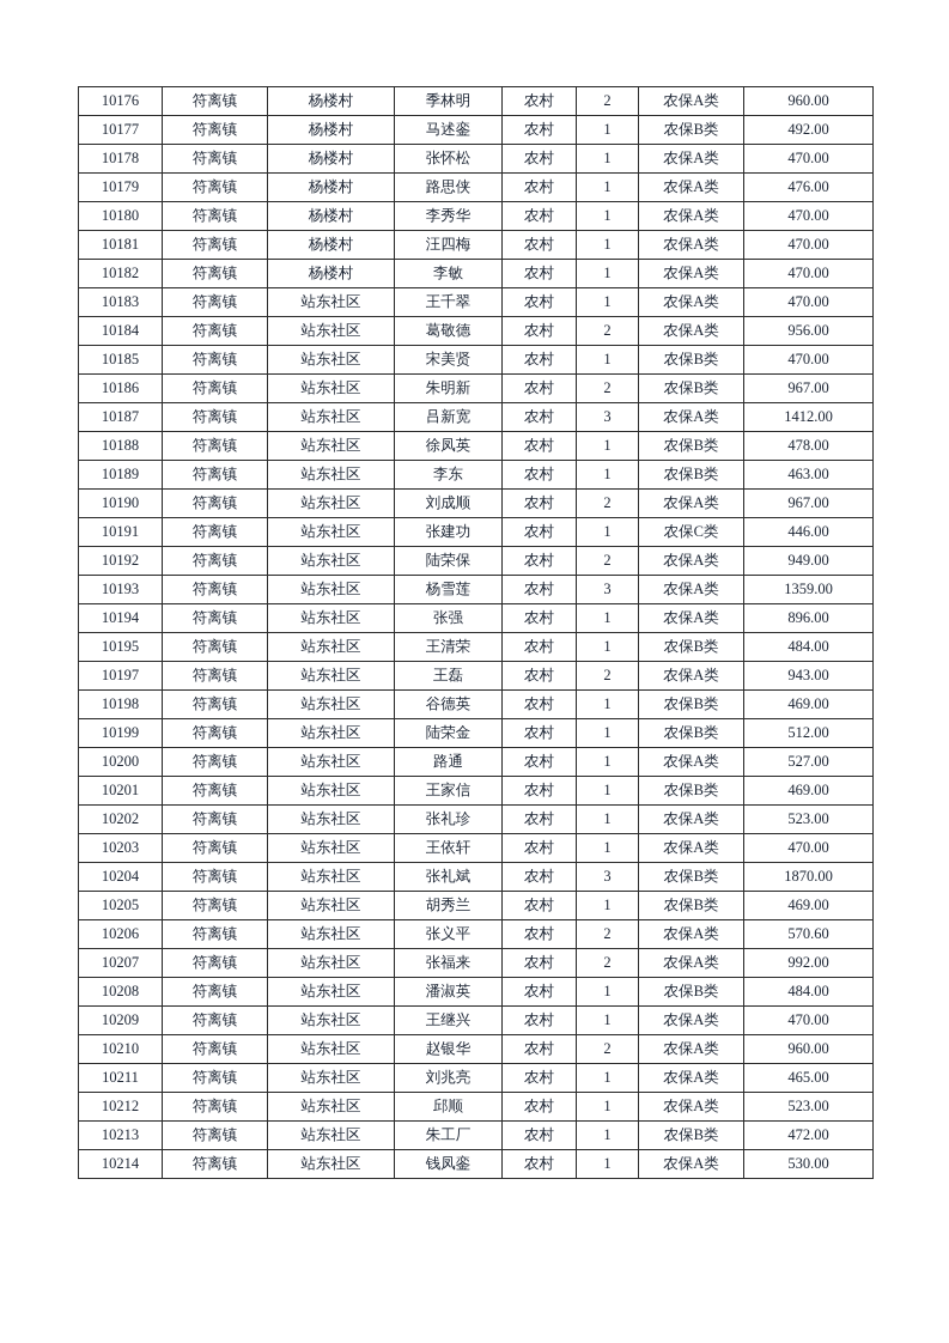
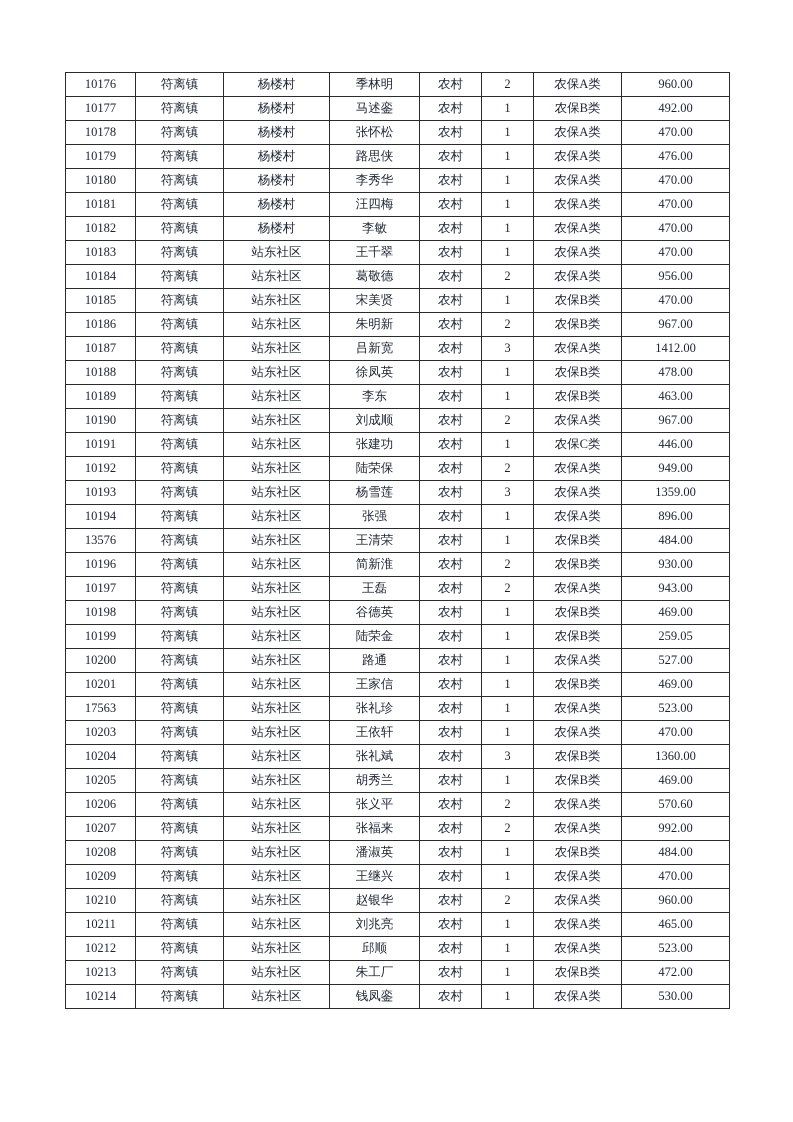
  10176	符离镇	杨楼村	季林明	农村	2	农保A类	960.00
  10177	符离镇	杨楼村	马述銮	农村	1	农保B类	492.00
  10178	符离镇	杨楼村	张怀松	农村	1	农保A类	470.00
  10179	符离镇	杨楼村	路思侠	农村	1	农保A类	476.00
  10180	符离镇	杨楼村	李秀华	农村	1	农保A类	470.00
  10181	符离镇	杨楼村	汪四梅	农村	1	农保A类	470.00
  10182	符离镇	杨楼村	李敏	农村	1	农保A类	470.00
  10183	符离镇	站东社区	王千翠	农村	1	农保A类	470.00
  10184	符离镇	站东社区	葛敬德	农村	2	农保A类	956.00
  10185	符离镇	站东社区	宋美贤	农村	1	农保B类	470.00
  10186	符离镇	站东社区	朱明新	农村	2	农保B类	967.00
  10187	符离镇	站东社区	吕新宽	农村	3	农保A类	1412.00
  10188	符离镇	站东社区	徐凤英	农村	1	农保B类	478.00
  10189	符离镇	站东社区	李东	农村	1	农保B类	463.00
  10190	符离镇	站东社区	刘成顺	农村	2	农保A类	967.00
  10191	符离镇	站东社区	张建功	农村	1	农保C类	446.00
  10192	符离镇	站东社区	陆荣保	农村	2	农保A类	949.00
  10193	符离镇	站东社区	杨雪莲	农村	3	农保A类	1359.00
  10194	符离镇	站东社区	张强	农村	1	农保A类	896.00
- 10195	符离镇	站东社区	王清荣	农村	1	农保B类	484.00
+ 13576	符离镇	站东社区	王清荣	农村	1	农保B类	484.00
+ 10196	符离镇	站东社区	简新淮	农村	2	农保B类	930.00
  10197	符离镇	站东社区	王磊	农村	2	农保A类	943.00
  10198	符离镇	站东社区	谷德英	农村	1	农保B类	469.00
- 10199	符离镇	站东社区	陆荣金	农村	1	农保B类	512.00
+ 10199	符离镇	站东社区	陆荣金	农村	1	农保B类	259.05
  10200	符离镇	站东社区	路通	农村	1	农保A类	527.00
  10201	符离镇	站东社区	王家信	农村	1	农保B类	469.00
- 10202	符离镇	站东社区	张礼珍	农村	1	农保A类	523.00
+ 17563	符离镇	站东社区	张礼珍	农村	1	农保A类	523.00
  10203	符离镇	站东社区	王依轩	农村	1	农保A类	470.00
- 10204	符离镇	站东社区	张礼斌	农村	3	农保B类	1870.00
+ 10204	符离镇	站东社区	张礼斌	农村	3	农保B类	1360.00
  10205	符离镇	站东社区	胡秀兰	农村	1	农保B类	469.00
  10206	符离镇	站东社区	张义平	农村	2	农保A类	570.60
  10207	符离镇	站东社区	张福来	农村	2	农保A类	992.00
  10208	符离镇	站东社区	潘淑英	农村	1	农保B类	484.00
  10209	符离镇	站东社区	王继兴	农村	1	农保A类	470.00
  10210	符离镇	站东社区	赵银华	农村	2	农保A类	960.00
  10211	符离镇	站东社区	刘兆亮	农村	1	农保A类	465.00
  10212	符离镇	站东社区	邱顺	农村	1	农保A类	523.00
  10213	符离镇	站东社区	朱工厂	农村	1	农保B类	472.00
  10214	符离镇	站东社区	钱凤銮	农村	1	农保A类	530.00
